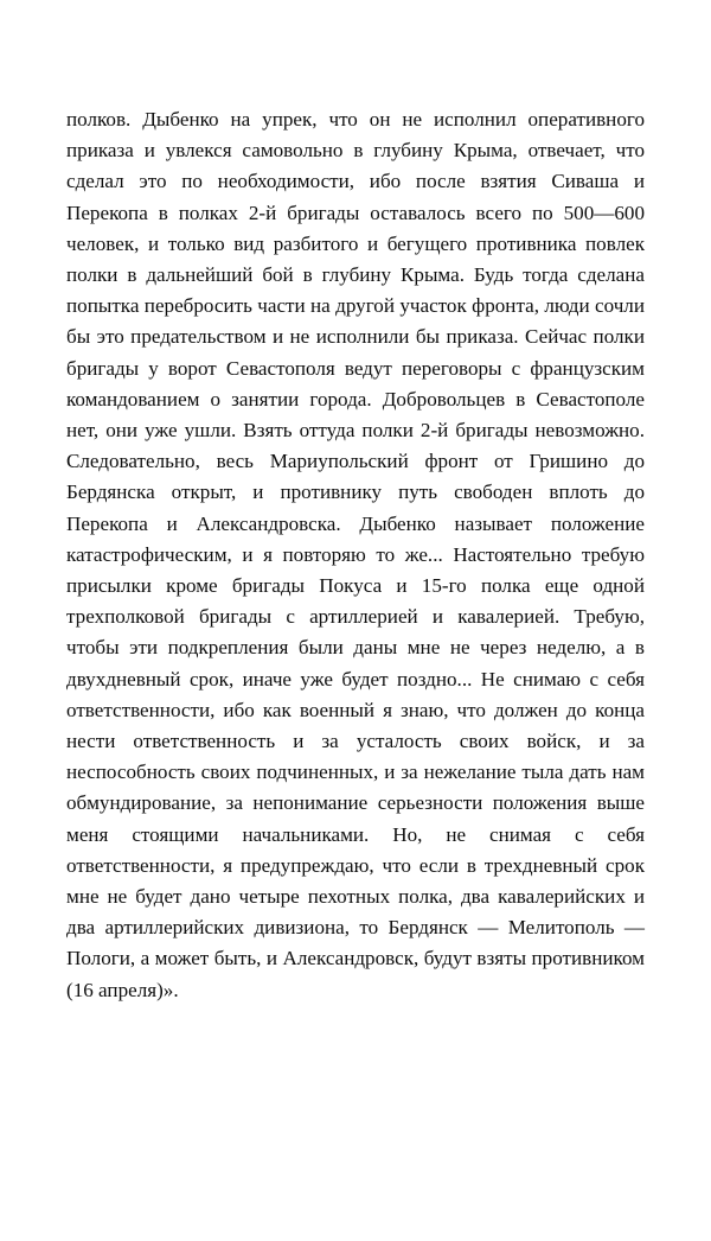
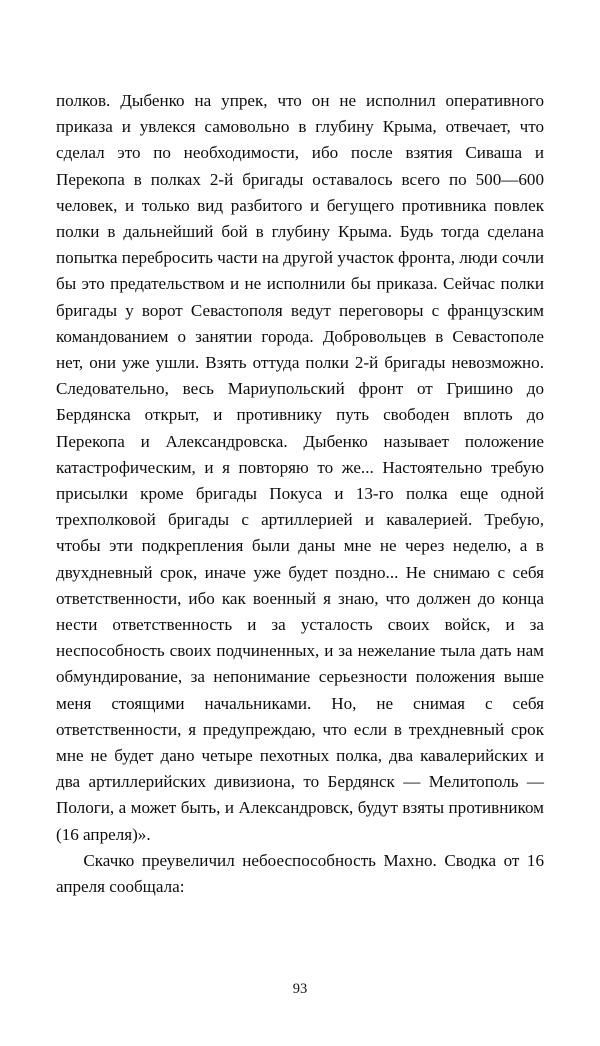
- полков. Дыбенко на упрек, что он не исполнил оперативного приказа и увлекся самовольно в глубину Крыма, отвечает, что сделал это по необходимости, ибо после взятия Сиваша и Перекопа в полках 2-й бригады оставалось всего по 500—600 человек, и только вид разбитого и бегущего противника повлек полки в дальнейший бой в глубину Крыма. Будь тогда сделана попытка перебросить части на другой участок фронта, люди сочли бы это предательством и не исполнили бы приказа. Сейчас полки бригады у ворот Севастополя ведут переговоры с французским командованием о занятии города. Добровольцев в Севастополе нет, они уже ушли. Взять оттуда полки 2-й бригады невозможно. Следовательно, весь Мариупольский фронт от Гришино до Бердянска открыт, и противнику путь свободен вплоть до Перекопа и Александровска. Дыбенко называет положение катастрофическим, и я повторяю то же... Настоятельно требую присылки кроме бригады Покуса и 15-го полка еще одной трехполковой бригады с артиллерией и кавалерией. Требую, чтобы эти подкрепления были даны мне не через неделю, а в двухдневный срок, иначе уже будет поздно... Не снимаю с себя ответственности, ибо как военный я знаю, что должен до конца нести ответственность и за усталость своих войск, и за неспособность своих подчиненных, и за нежелание тыла дать нам обмундирование, за непонимание серьезности положения выше меня стоящими начальниками. Но, не снимая с себя ответственности, я предупреждаю, что если в трехдневный срок мне не будет дано четыре пехотных полка, два кавалерийских и два артиллерийских дивизиона, то Бердянск — Мелитополь — Пологи, а может быть, и Александровск, будут взяты противником (16 апреля)».
+ полков. Дыбенко на упрек, что он не исполнил оперативного приказа и увлекся самовольно в глубину Крыма, отвечает, что сделал это по необходимости, ибо после взятия Сиваша и Перекопа в полках 2-й бригады оставалось всего по 500—600 человек, и только вид разбитого и бегущего противника повлек полки в дальнейший бой в глубину Крыма. Будь тогда сделана попытка перебросить части на другой участок фронта, люди сочли бы это предательством и не исполнили бы приказа. Сейчас полки бригады у ворот Севастополя ведут переговоры с французским командованием о занятии города. Добровольцев в Севастополе нет, они уже ушли. Взять оттуда полки 2-й бригады невозможно. Следовательно, весь Мариупольский фронт от Гришино до Бердянска открыт, и противнику путь свободен вплоть до Перекопа и Александровска. Дыбенко называет положение катастрофическим, и я повторяю то же... Настоятельно требую присылки кроме бригады Покуса и 13-го полка еще одной трехполковой бригады с артиллерией и кавалерией. Требую, чтобы эти подкрепления были даны мне не через неделю, а в двухдневный срок, иначе уже будет поздно... Не снимаю с себя ответственности, ибо как военный я знаю, что должен до конца нести ответственность и за усталость своих войск, и за неспособность своих подчиненных, и за нежелание тыла дать нам обмундирование, за непонимание серьезности положения выше меня стоящими начальниками. Но, не снимая с себя ответственности, я предупреждаю, что если в трехдневный срок мне не будет дано четыре пехотных полка, два кавалерийских и два артиллерийских дивизиона, то Бердянск — Мелитополь — Пологи, а может быть, и Александровск, будут взяты противником (16 апреля)».
+ Скачко преувеличил небоеспособность Махно. Сводка от 16 апреля сообщала:
+ 93
